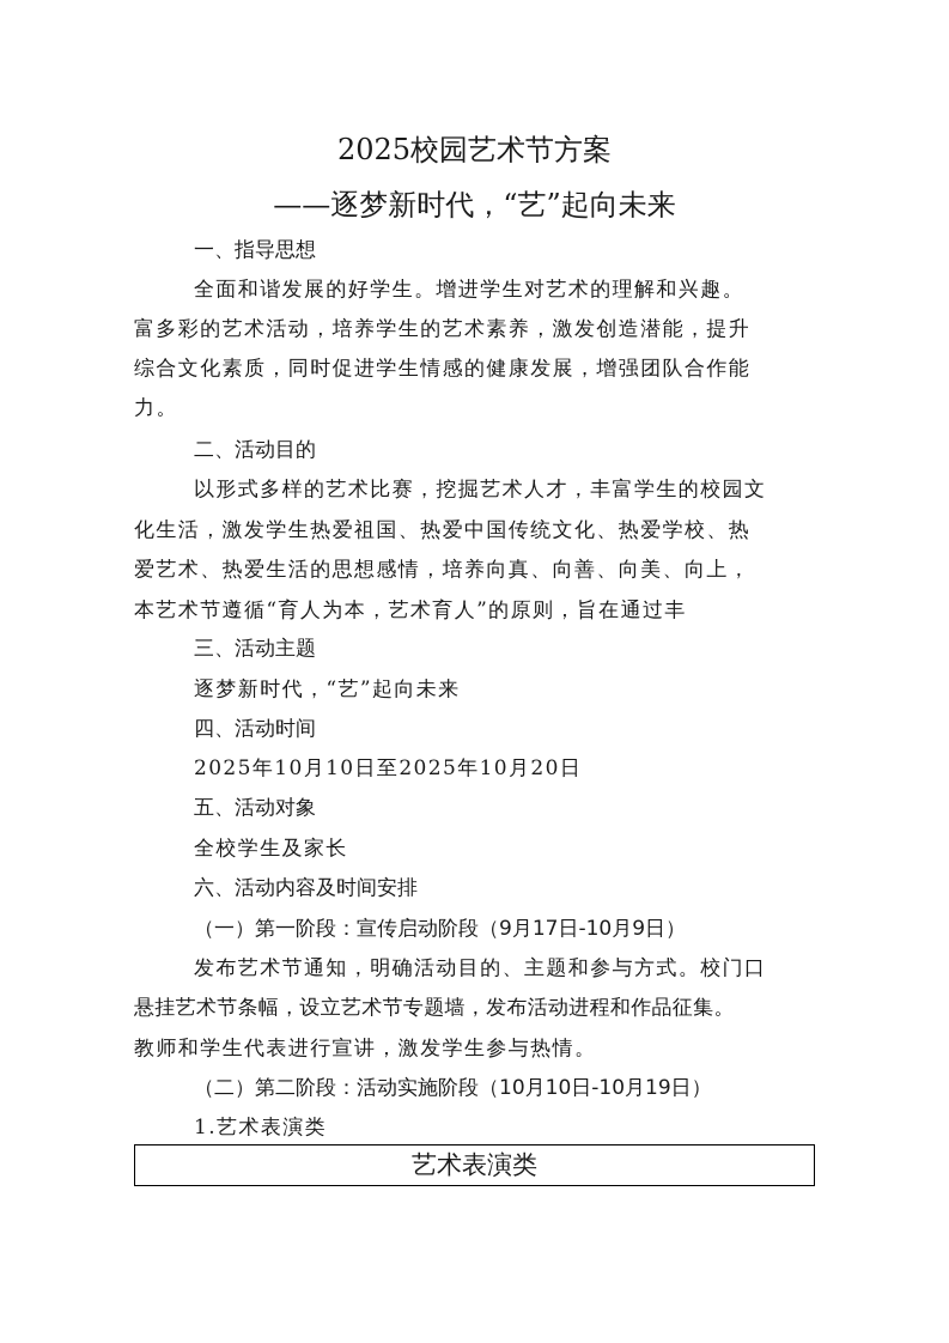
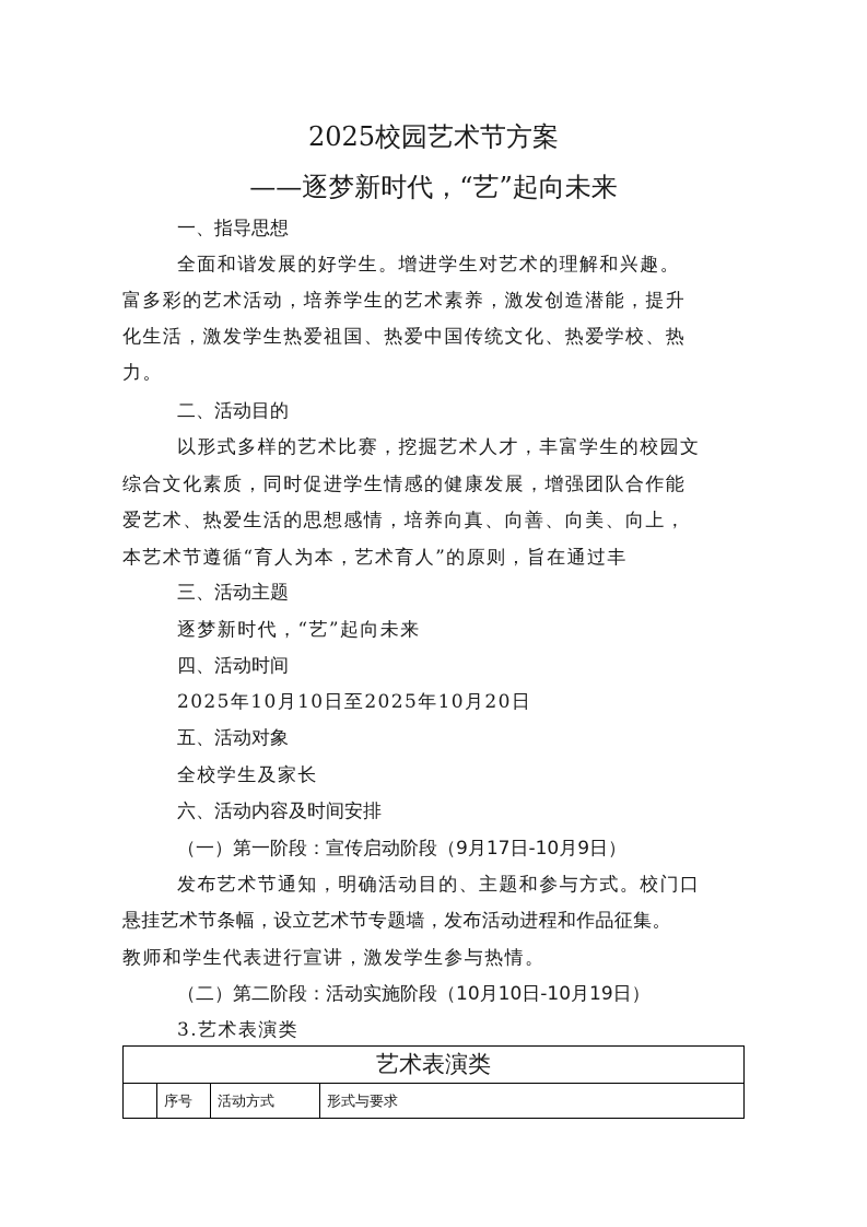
  2025校园艺术节方案
  ——逐梦新时代，“艺”起向未来
  一、指导思想
  全面和谐发展的好学生。增进学生对艺术的理解和兴趣。
  富多彩的艺术活动，培养学生的艺术素养，激发创造潜能，提升
- 综合文化素质，同时促进学生情感的健康发展，增强团队合作能
+ 化生活，激发学生热爱祖国、热爱中国传统文化、热爱学校、热
  力。
  二、活动目的
  以形式多样的艺术比赛，挖掘艺术人才，丰富学生的校园文
- 化生活，激发学生热爱祖国、热爱中国传统文化、热爱学校、热
+ 综合文化素质，同时促进学生情感的健康发展，增强团队合作能
  爱艺术、热爱生活的思想感情，培养向真、向善、向美、向上，
  本艺术节遵循“育人为本，艺术育人”的原则，旨在通过丰
  三、活动主题
  逐梦新时代，“艺”起向未来
  四、活动时间
  2025年10月10日至2025年10月20日
  五、活动对象
  全校学生及家长
  六、活动内容及时间安排
  （一）第一阶段：宣传启动阶段（9月17日-10月9日）
  发布艺术节通知，明确活动目的、主题和参与方式。校门口
  悬挂艺术节条幅，设立艺术节专题墙，发布活动进程和作品征集。
  教师和学生代表进行宣讲，激发学生参与热情。
  （二）第二阶段：活动实施阶段（10月10日-10月19日）
- 1.艺术表演类
+ 3.艺术表演类
  艺术表演类
+ 	序号	活动方式	形式与要求
